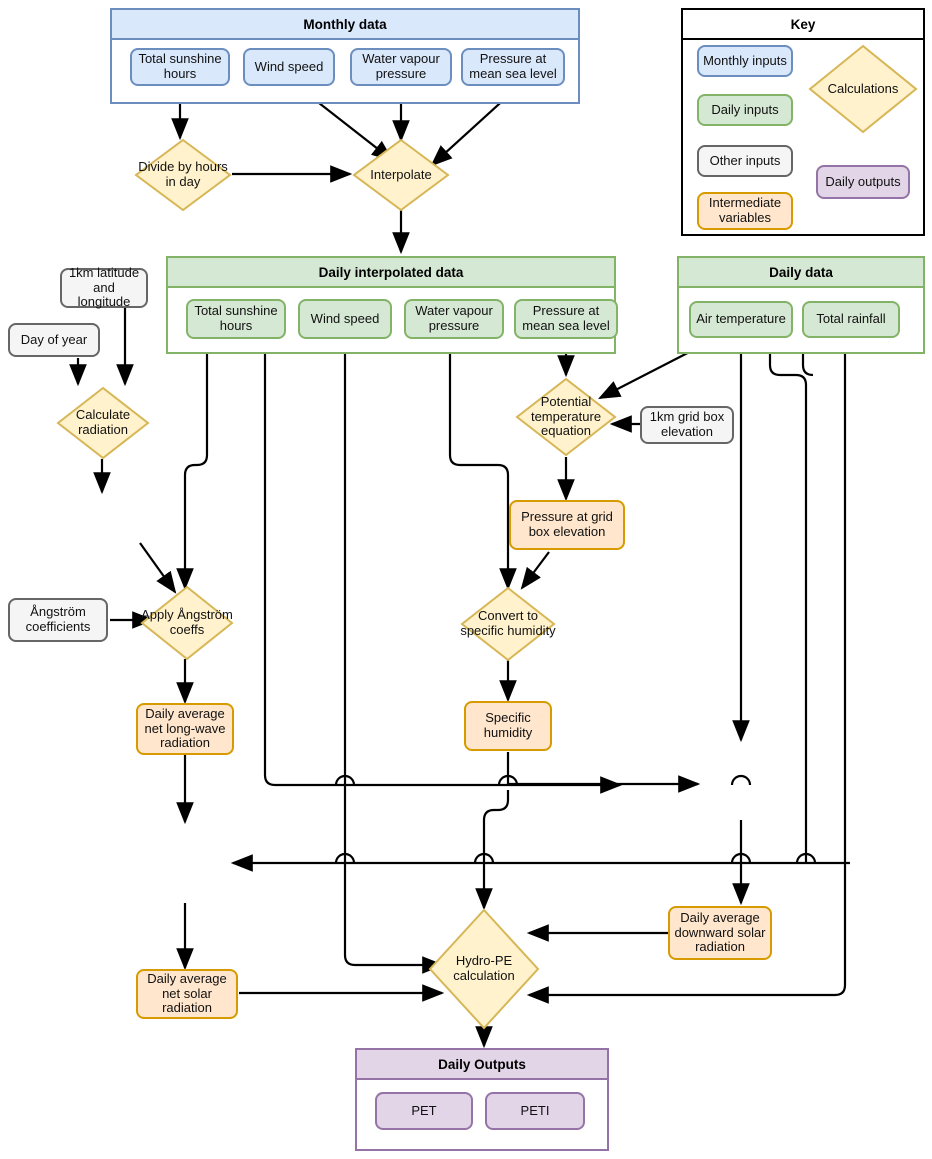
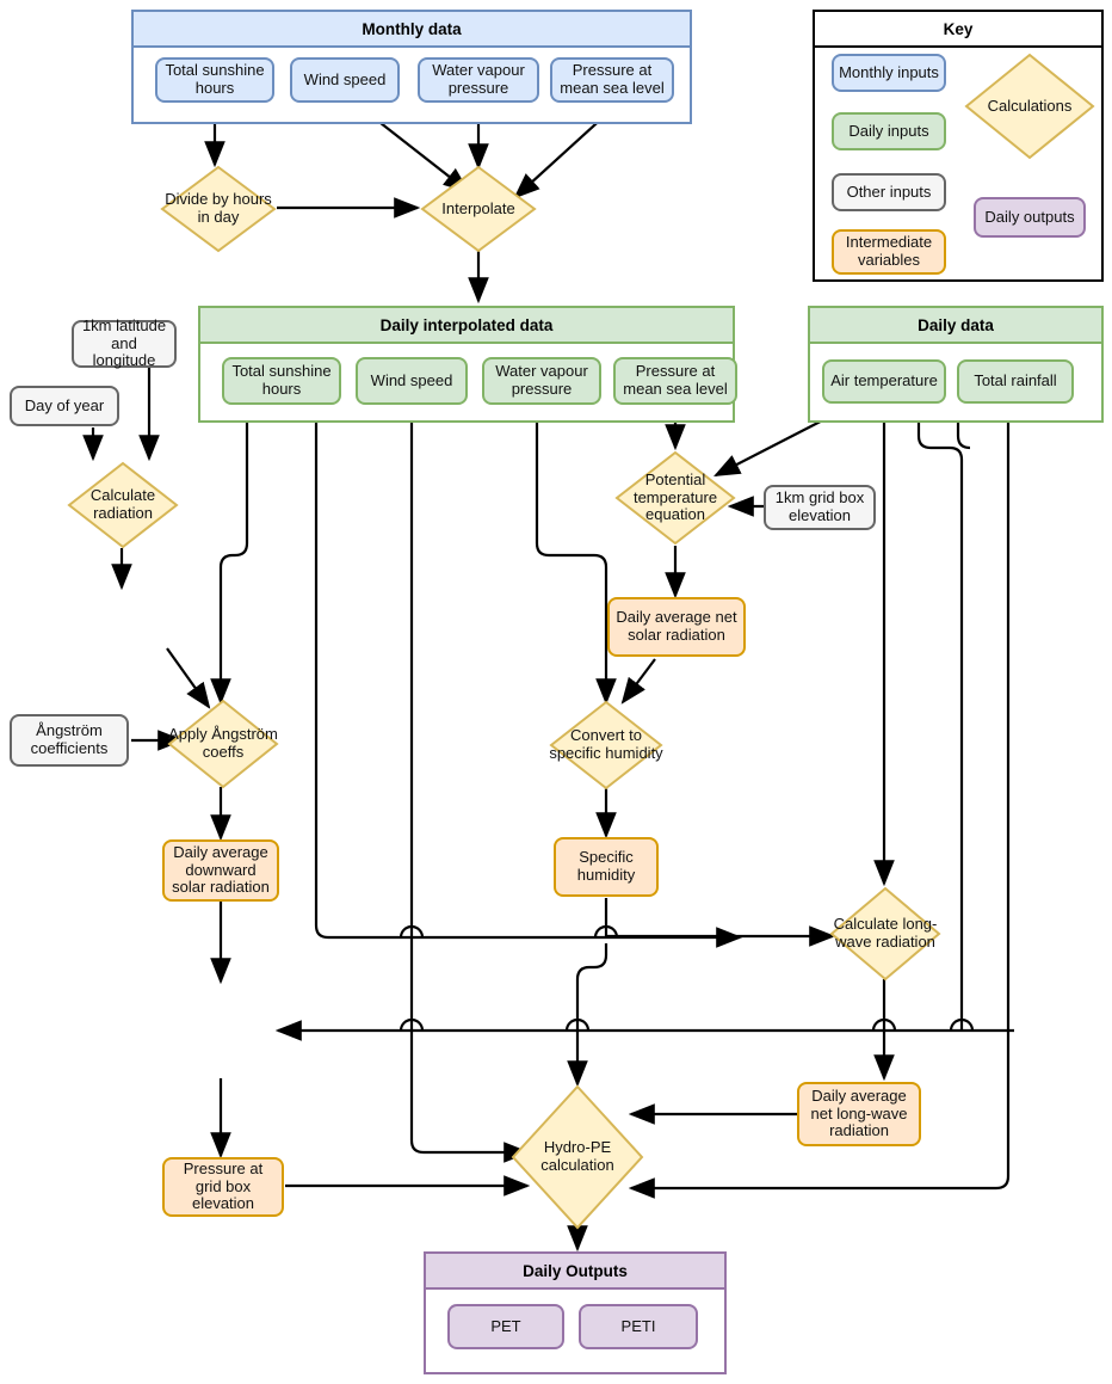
  Monthly data
  Total sunshine hours
  Wind speed
  Water vapour pressure
  Pressure at mean sea level
  Key
  Monthly inputs
  Daily inputs
  Other inputs
  Intermediate variables
  Calculations
  Daily outputs
  Divide by hours in day
  Interpolate
  Daily interpolated data
  Total sunshine hours
  Wind speed
  Water vapour pressure
  Pressure at mean sea level
  Daily data
  Air temperature
  Total rainfall
  1km latitude and longitude
  Day of year
  Ångström coefficients
  1km grid box elevation
  Calculate radiation
  Apply Ångström coeffs
- Daily average net long-wave radiation
+ Daily average downward solar radiation
- Daily average net solar radiation
+ Pressure at grid box elevation
  Potential temperature equation
- Pressure at grid box elevation
+ Daily average net solar radiation
  Convert to specific humidity
  Specific humidity
+ Calculate long-wave radiation
- Daily average downward solar radiation
+ Daily average net long-wave radiation
  Hydro-PE calculation
  Daily Outputs
  PET
  PETI
